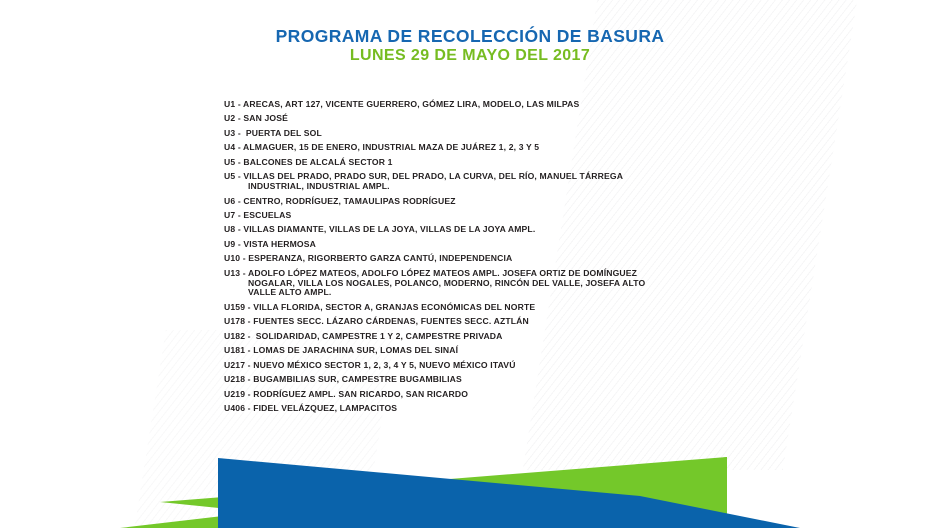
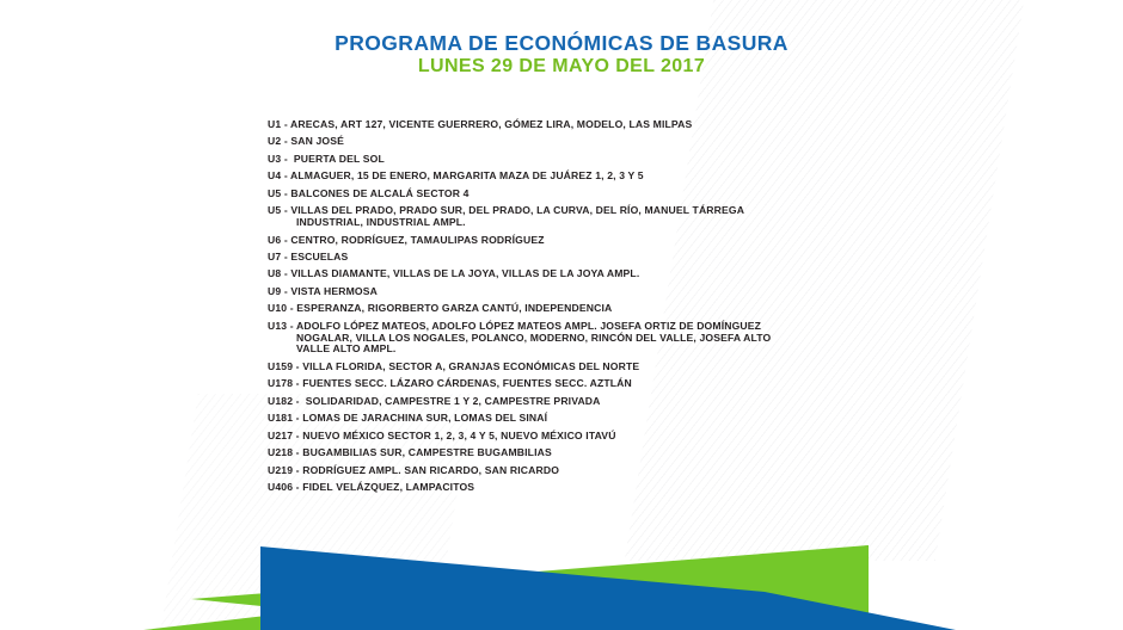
- PROGRAMA DE RECOLECCIÓN DE BASURA
+ PROGRAMA DE ECONÓMICAS DE BASURA
  LUNES 29 DE MAYO DEL 2017
  U1 - ARECAS, ART 127, VICENTE GUERRERO, GÓMEZ LIRA, MODELO, LAS MILPAS
  U2 - SAN JOSÉ
  U3 - PUERTA DEL SOL
- U4 - ALMAGUER, 15 DE ENERO, INDUSTRIAL MAZA DE JUÁREZ 1, 2, 3 Y 5
+ U4 - ALMAGUER, 15 DE ENERO, MARGARITA MAZA DE JUÁREZ 1, 2, 3 Y 5
- U5 - BALCONES DE ALCALÁ SECTOR 1
+ U5 - BALCONES DE ALCALÁ SECTOR 4
  U5 - VILLAS DEL PRADO, PRADO SUR, DEL PRADO, LA CURVA, DEL RÍO, MANUEL TÁRREGA
  INDUSTRIAL, INDUSTRIAL AMPL.
  U6 - CENTRO, RODRÍGUEZ, TAMAULIPAS RODRÍGUEZ
  U7 - ESCUELAS
  U8 - VILLAS DIAMANTE, VILLAS DE LA JOYA, VILLAS DE LA JOYA AMPL.
  U9 - VISTA HERMOSA
  U10 - ESPERANZA, RIGORBERTO GARZA CANTÚ, INDEPENDENCIA
  U13 - ADOLFO LÓPEZ MATEOS, ADOLFO LÓPEZ MATEOS AMPL. JOSEFA ORTIZ DE DOMÍNGUEZ
  NOGALAR, VILLA LOS NOGALES, POLANCO, MODERNO, RINCÓN DEL VALLE, JOSEFA ALTO
  VALLE ALTO AMPL.
  U159 - VILLA FLORIDA, SECTOR A, GRANJAS ECONÓMICAS DEL NORTE
  U178 - FUENTES SECC. LÁZARO CÁRDENAS, FUENTES SECC. AZTLÁN
  U182 - SOLIDARIDAD, CAMPESTRE 1 Y 2, CAMPESTRE PRIVADA
  U181 - LOMAS DE JARACHINA SUR, LOMAS DEL SINAÍ
  U217 - NUEVO MÉXICO SECTOR 1, 2, 3, 4 Y 5, NUEVO MÉXICO ITAVÚ
  U218 - BUGAMBILIAS SUR, CAMPESTRE BUGAMBILIAS
  U219 - RODRÍGUEZ AMPL. SAN RICARDO, SAN RICARDO
  U406 - FIDEL VELÁZQUEZ, LAMPACITOS
